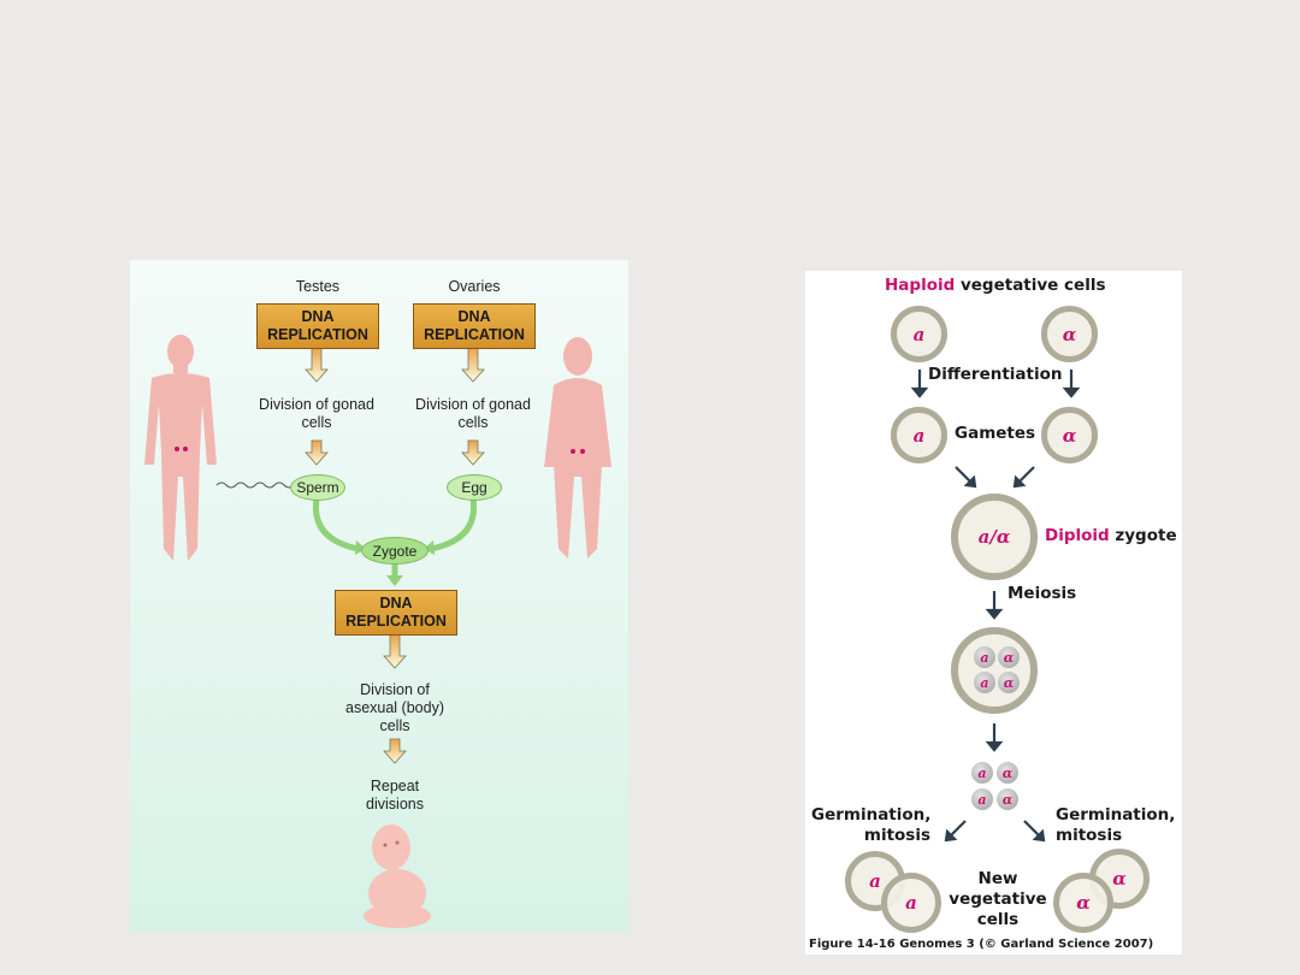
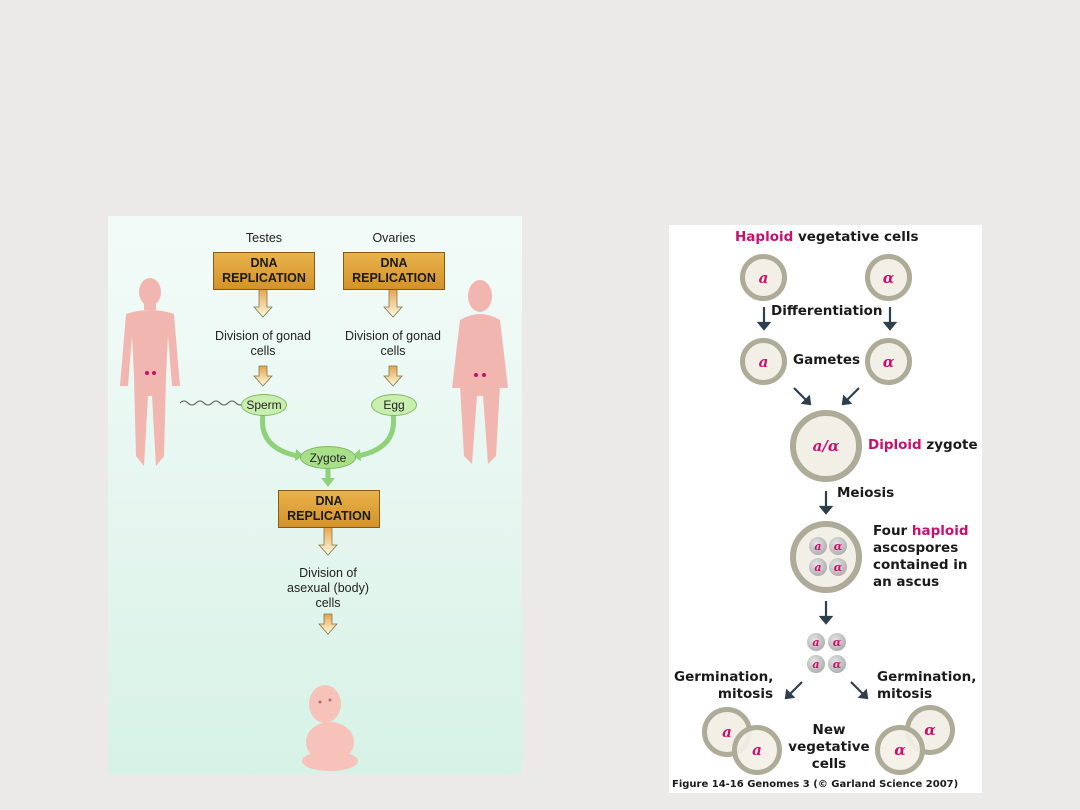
  Testes
  Ovaries
  DNA
  REPLICATION
  DNA
  REPLICATION
  Division of gonad
  cells
  Division of gonad
  cells
  Sperm
  Egg
  Zygote
  DNA
  REPLICATION
  Division of
  asexual (body)
  cells
- Repeat
- divisions
  Haploid vegetative cells
  a
  α
  Differentiation
  a
  Gametes
  α
  a/α
  Diploid zygote
  Meiosis
  a
  α
  a
  α
+ Four haploid
+ ascospores
+ contained in
+ an ascus
  a
  α
  a
  α
  Germination,
  mitosis
  Germination,
  mitosis
  a
  a
  New
  vegetative
  cells
  α
  α
  Figure 14-16 Genomes 3 (© Garland Science 2007)
